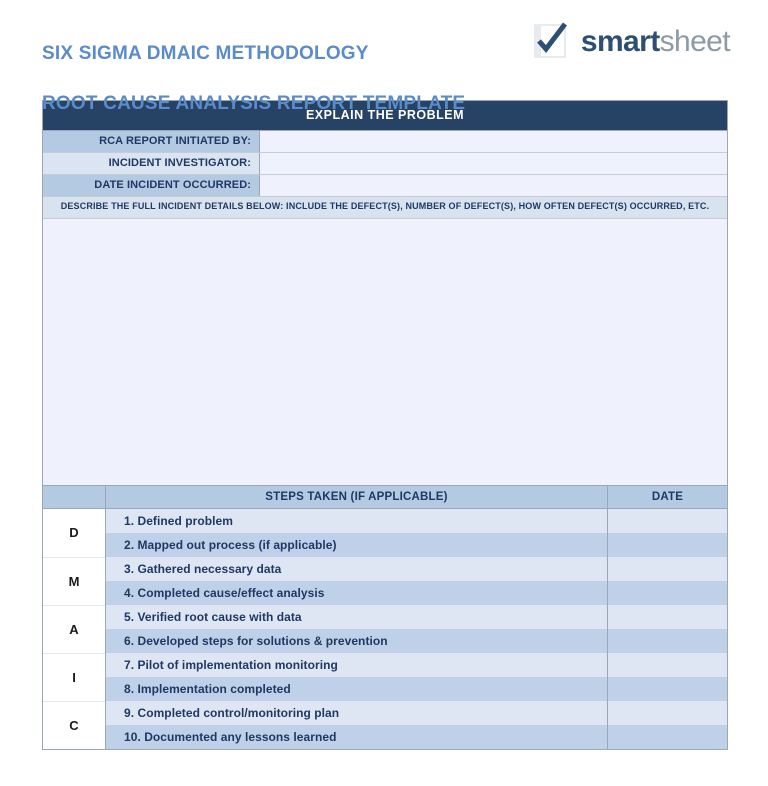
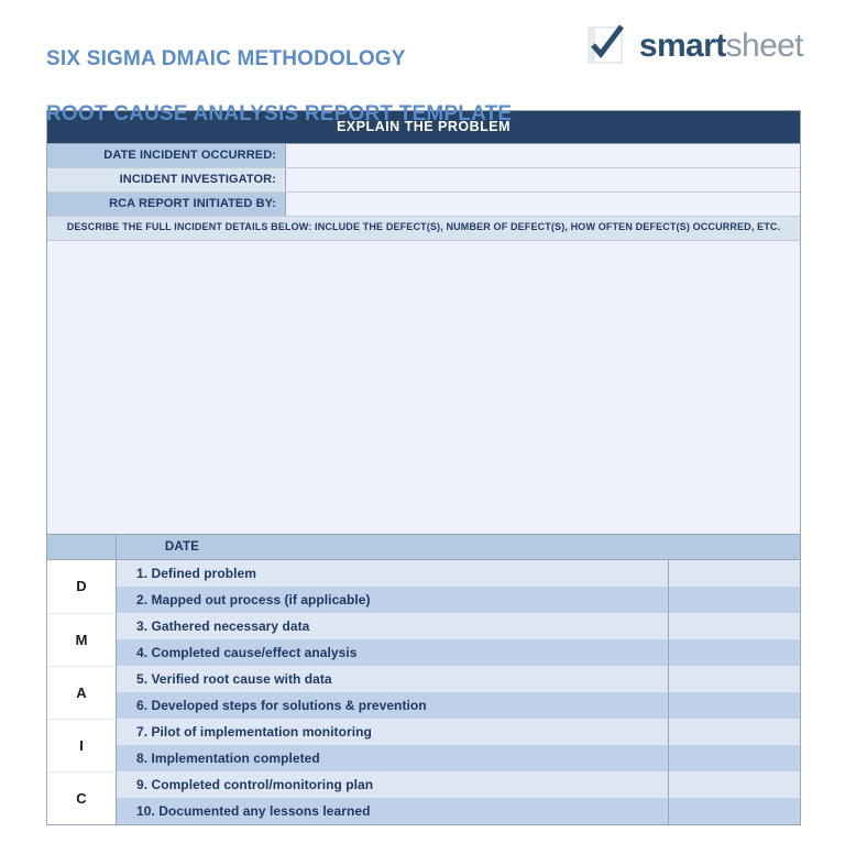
  SIX SIGMA DMAIC METHODOLOGY
  ROOT CAUSE ANALYSIS REPORT TEMPLATE
  smartsheet
  EXPLAIN THE PROBLEM
- RCA REPORT INITIATED BY:
+ DATE INCIDENT OCCURRED:
  INCIDENT INVESTIGATOR:
- DATE INCIDENT OCCURRED:
+ RCA REPORT INITIATED BY:
  DESCRIBE THE FULL INCIDENT DETAILS BELOW: INCLUDE THE DEFECT(S), NUMBER OF DEFECT(S), HOW OFTEN DEFECT(S) OCCURRED, ETC.
- STEPS TAKEN (IF APPLICABLE)
  DATE
  D
  M
  A
  I
  C
  1. Defined problem
  2. Mapped out process (if applicable)
  3. Gathered necessary data
  4. Completed cause/effect analysis
  5. Verified root cause with data
  6. Developed steps for solutions & prevention
  7. Pilot of implementation monitoring
  8. Implementation completed
  9. Completed control/monitoring plan
  10. Documented any lessons learned
